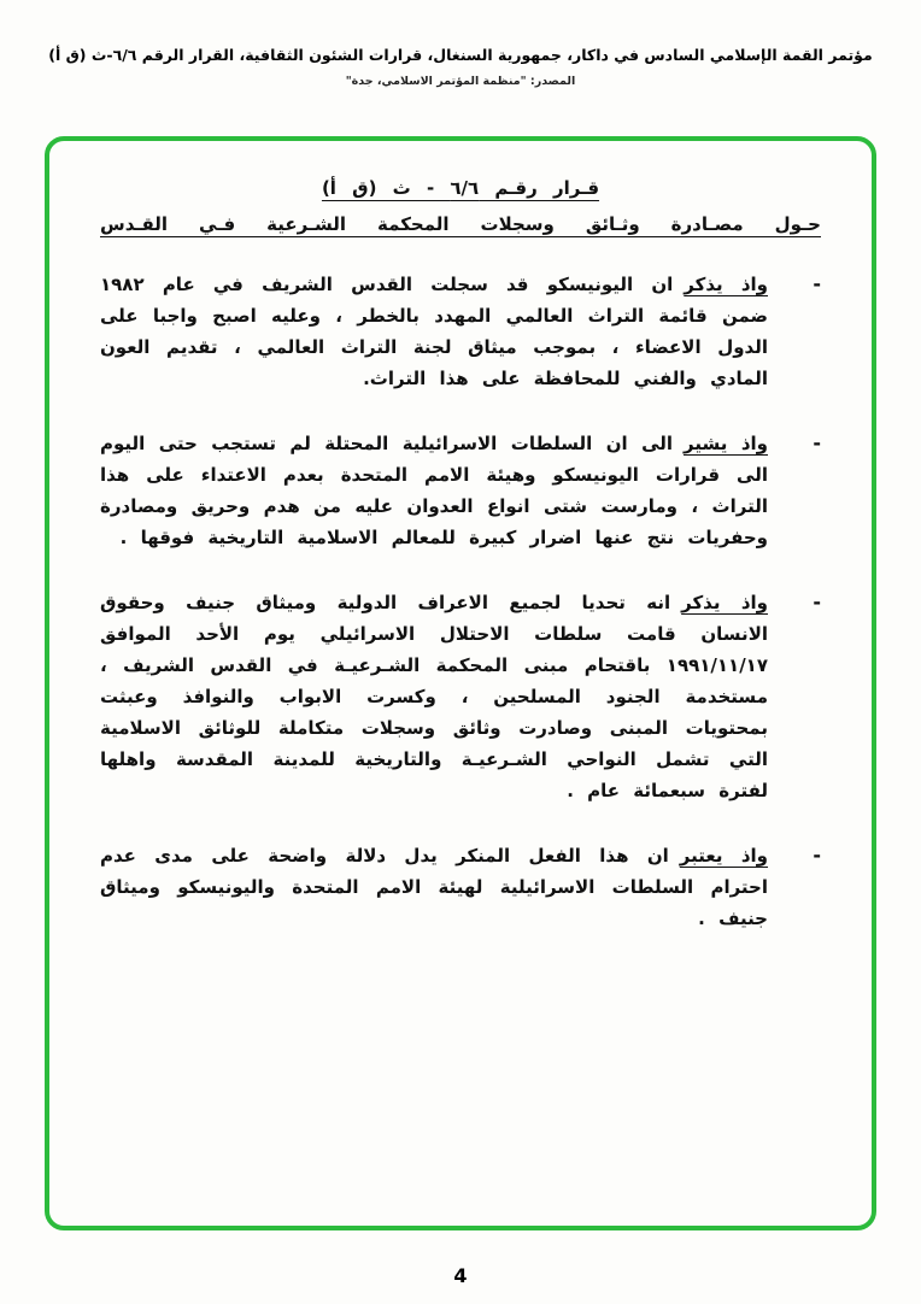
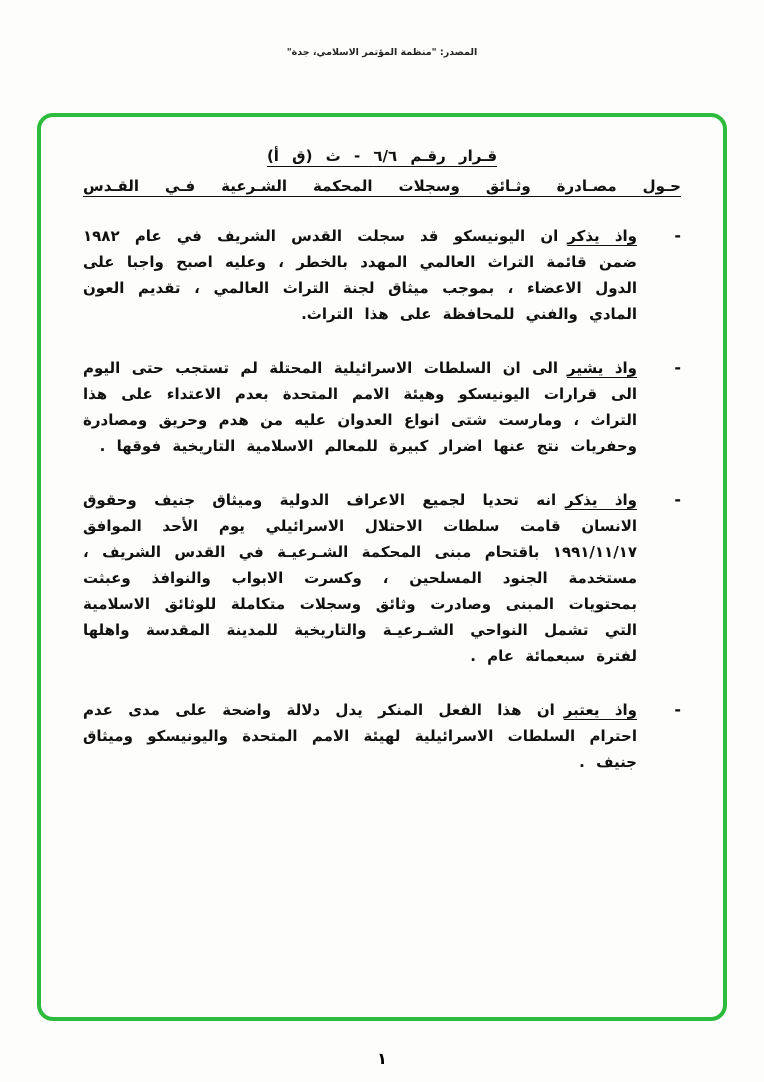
- مؤتمر القمة الإسلامي السادس في داكار، جمهورية السنغال، قرارات الشئون الثقافية، القرار الرقم ٦/٦-ث (ق أ)
  المصدر: "منظمة المؤتمر الاسلامي، جدة"
  قـرار رقـم ٦/٦ - ث (ق أ)
  حـول مصـادرة وثـائق وسجلات المحكمة الشـرعية فـي القـدس
  -
  واذ يذكران اليونيسكو قد سجلت القدس الشريف في عام ١٩٨٢ ضمن قائمة التراث العالمي المهدد بالخطر ، وعليه اصبح واجبا على الدول الاعضاء ، بموجب ميثاق لجنة التراث العالمي ، تقديم العون المادي والفني للمحافظة على هذا التراث.
  -
  واذ يشيرالى ان السلطات الاسرائيلية المحتلة لم تستجب حتى اليوم الى قرارات اليونيسكو وهيئة الامم المتحدة بعدم الاعتداء على هذا التراث ، ومارست شتى انواع العدوان عليه من هدم وحريق ومصادرة وحفريات نتج عنها اضرار كبيرة للمعالم الاسلامية التاريخية فوقها .
  -
  واذ يذكرانه تحديا لجميع الاعراف الدولية وميثاق جنيف وحقوق الانسان قامت سلطات الاحتلال الاسرائيلي يوم الأحد الموافق ١٩٩١/١١/١٧ باقتحام مبنى المحكمة الشـرعيـة في القدس الشريف ، مستخدمة الجنود المسلحين ، وكسرت الابواب والنوافذ وعبثت بمحتويات المبنى وصادرت وثائق وسجلات متكاملة للوثائق الاسلامية التي تشمل النواحي الشـرعيـة والتاريخية للمدينة المقدسة واهلها لفترة سبعمائة عام .
  -
  واذ يعتبران هذا الفعل المنكر يدل دلالة واضحة على مدى عدم احترام السلطات الاسرائيلية لهيئة الامم المتحدة واليونيسكو وميثاق جنيف .
- 4
+ ١
